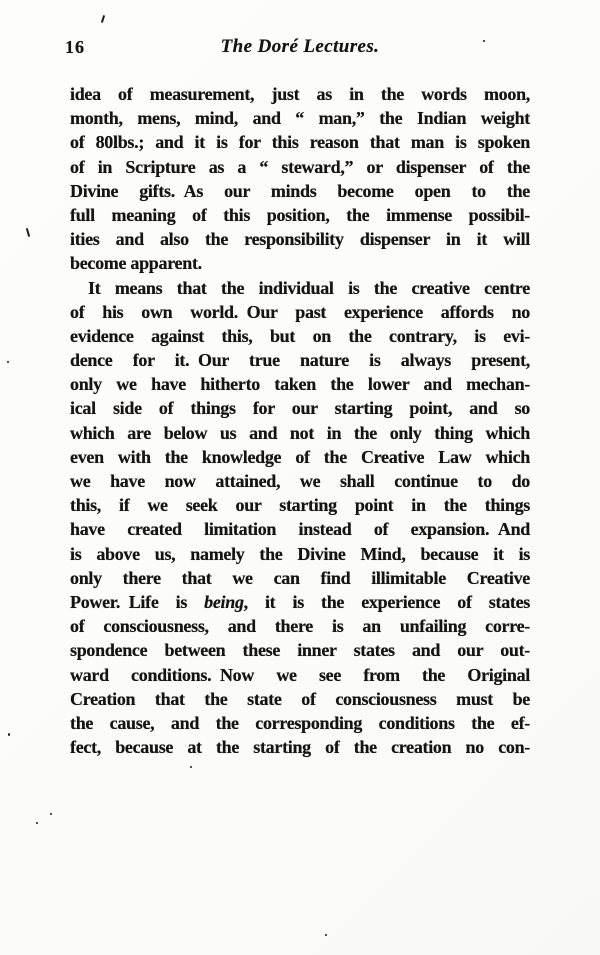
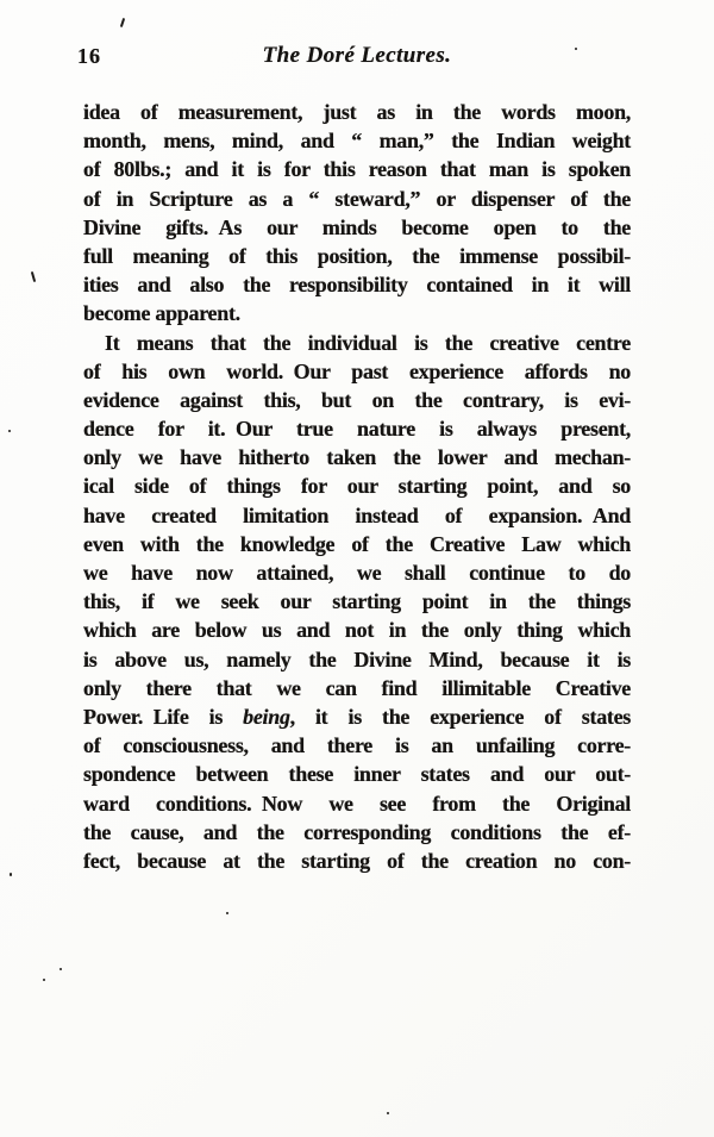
  16
  The Doré Lectures.
  idea of measurement, just as in the words moon,
  month, mens, mind, and “ man,” the Indian weight
  of 80lbs.; and it is for this reason that man is spoken
  of in Scripture as a “ steward,” or dispenser of the
  Divine gifts. As our minds become open to the
  full meaning of this position, the immense possibil-
- ities and also the responsibility dispenser in it will
+ ities and also the responsibility contained in it will
  become apparent.
  It means that the individual is the creative centre
  of his own world. Our past experience affords no
  evidence against this, but on the contrary, is evi-
  dence for it. Our true nature is always present,
  only we have hitherto taken the lower and mechan-
  ical side of things for our starting point, and so
- which are below us and not in the only thing which
+ have created limitation instead of expansion. And
  even with the knowledge of the Creative Law which
  we have now attained, we shall continue to do
  this, if we seek our starting point in the things
- have created limitation instead of expansion. And
+ which are below us and not in the only thing which
  is above us, namely the Divine Mind, because it is
  only there that we can find illimitable Creative
  Power. Life is being, it is the experience of states
  of consciousness, and there is an unfailing corre-
  spondence between these inner states and our out-
  ward conditions. Now we see from the Original
- Creation that the state of consciousness must be
  the cause, and the corresponding conditions the ef-
  fect, because at the starting of the creation no con-
